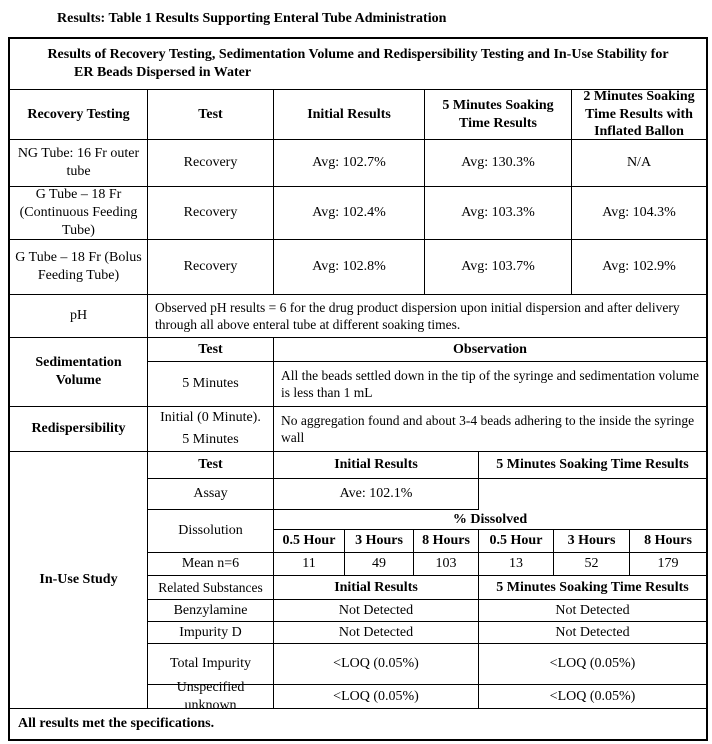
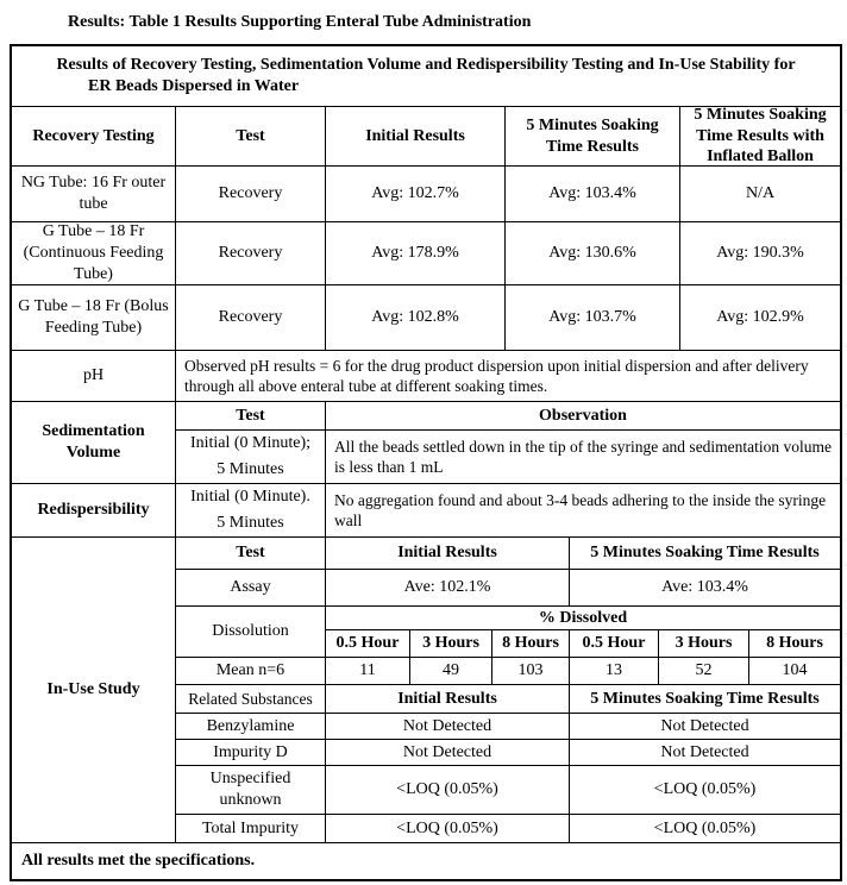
  Results: Table 1 Results Supporting Enteral Tube Administration
  Results of Recovery Testing, Sedimentation Volume and Redispersibility Testing and In-Use Stability for
  ER Beads Dispersed in Water
  Recovery Testing
  Test
  Initial Results
  5 Minutes Soaking Time Results
- 2 Minutes Soaking Time Results with Inflated Ballon
+ 5 Minutes Soaking Time Results with Inflated Ballon
  NG Tube: 16 Fr outer tube
  Recovery
  Avg: 102.7%
- Avg: 130.3%
+ Avg: 103.4%
  N/A
  G Tube – 18 Fr (Continuous Feeding Tube)
  Recovery
- Avg: 102.4%
+ Avg: 178.9%
- Avg: 103.3%
+ Avg: 130.6%
- Avg: 104.3%
+ Avg: 190.3%
  G Tube – 18 Fr (Bolus Feeding Tube)
  Recovery
  Avg: 102.8%
  Avg: 103.7%
  Avg: 102.9%
  pH
  Observed pH results = 6 for the drug product dispersion upon initial dispersion and after delivery through all above enteral tube at different soaking times.
  Sedimentation Volume
  Test
  Observation
+ Initial (0 Minute);
  5 Minutes
  All the beads settled down in the tip of the syringe and sedimentation volume is less than 1 mL
  Redispersibility
  Initial (0 Minute).
  5 Minutes
  No aggregation found and about 3-4 beads adhering to the inside the syringe wall
  In-Use Study
  Test
  Initial Results
  5 Minutes Soaking Time Results
  Assay
  Ave: 102.1%
+ Ave: 103.4%
  Dissolution
  % Dissolved
  0.5 Hour
  3 Hours
  8 Hours
  0.5 Hour
  3 Hours
  8 Hours
  Mean n=6
  11
  49
  103
  13
  52
- 179
+ 104
  Related Substances
  Initial Results
  5 Minutes Soaking Time Results
  Benzylamine
  Not Detected
  Not Detected
  Impurity D
  Not Detected
  Not Detected
- Total Impurity
+ Unspecified unknown
  <LOQ (0.05%)
  <LOQ (0.05%)
- Unspecified unknown
+ Total Impurity
  <LOQ (0.05%)
  <LOQ (0.05%)
  All results met the specifications.
